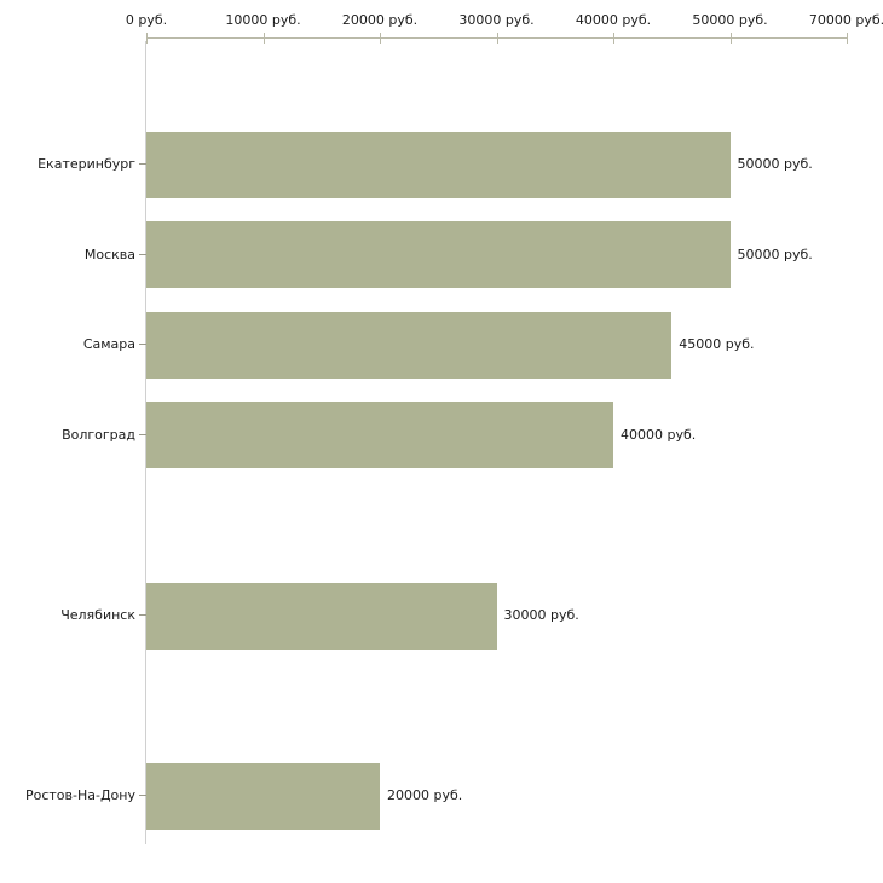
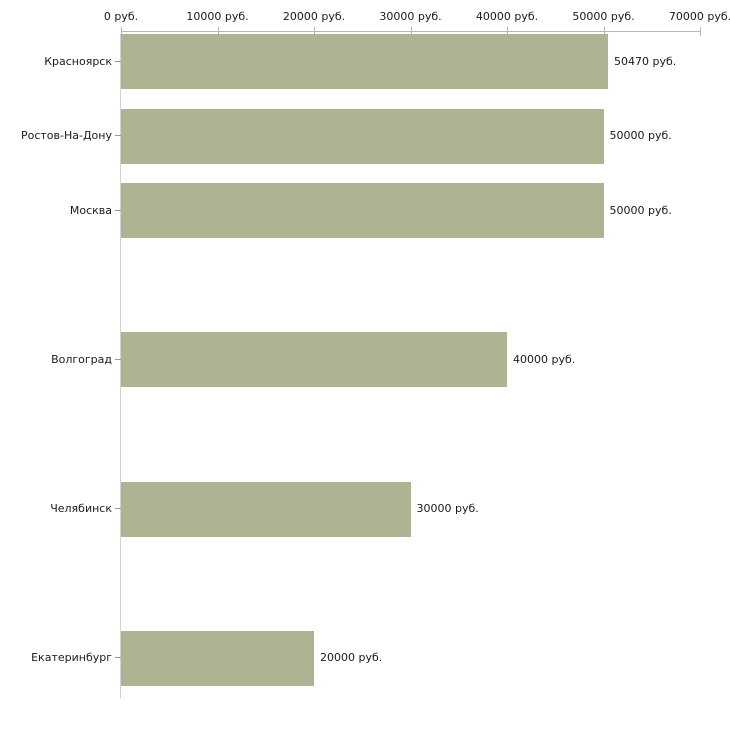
  0 руб.
  10000 руб.
  20000 руб.
  30000 руб.
  40000 руб.
  50000 руб.
  70000 руб.
+ Красноярск
+ 50470 руб.
- Екатеринбург
+ Ростов-На-Дону
  50000 руб.
  Москва
  50000 руб.
- Самара
- 45000 руб.
  Волгоград
  40000 руб.
  Челябинск
  30000 руб.
- Ростов-На-Дону
+ Екатеринбург
  20000 руб.
